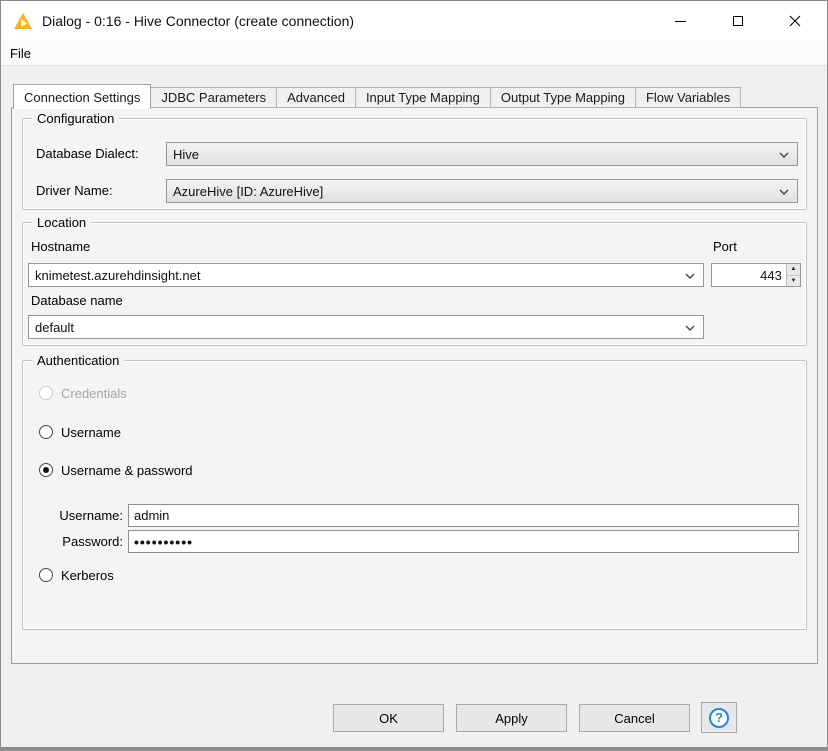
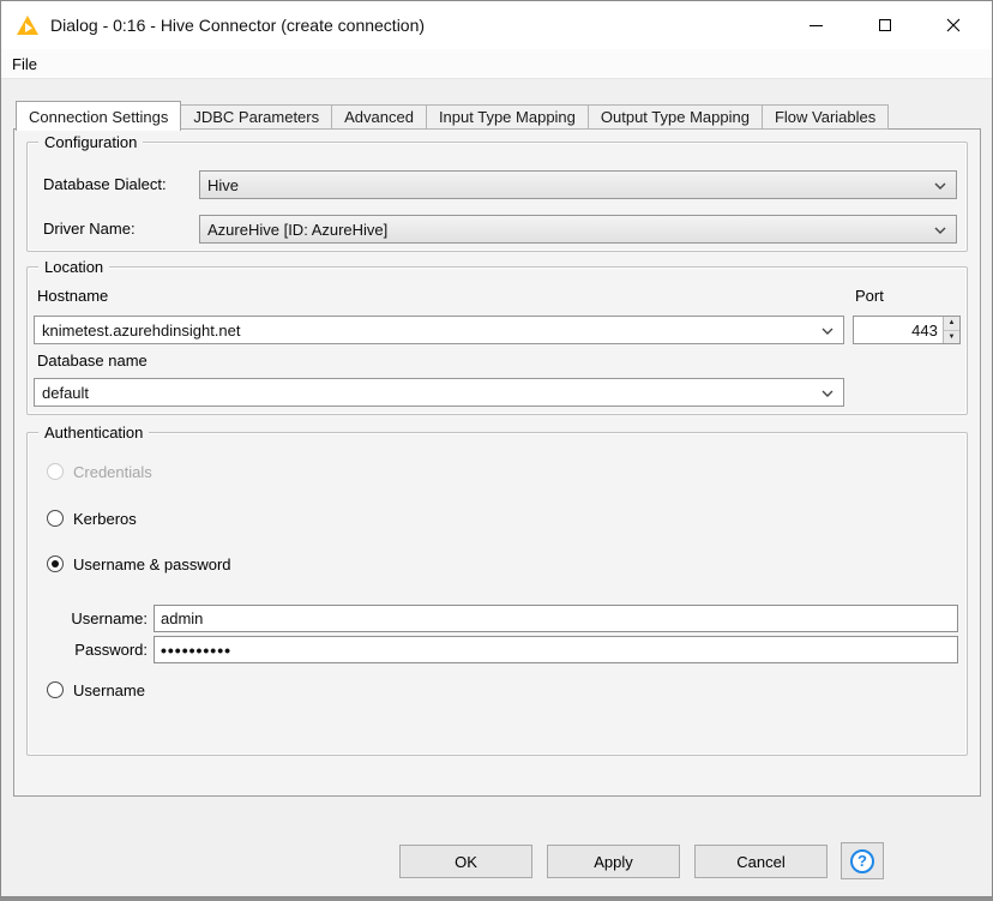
  Dialog - 0:16 - Hive Connector (create connection)
  File
  Connection Settings
  JDBC Parameters
  Advanced
  Input Type Mapping
  Output Type Mapping
  Flow Variables
  Configuration
  Database Dialect:
  Hive
  Driver Name:
  AzureHive [ID: AzureHive]
  Location
  Hostname
  Port
  knimetest.azurehdinsight.net
  443
  Database name
  default
  Authentication
  Credentials
- Username
+ Kerberos
  Username & password
  Username:
  admin
  Password:
  ••••••••••
- Kerberos
+ Username
  OK
  Apply
  Cancel
  ?
